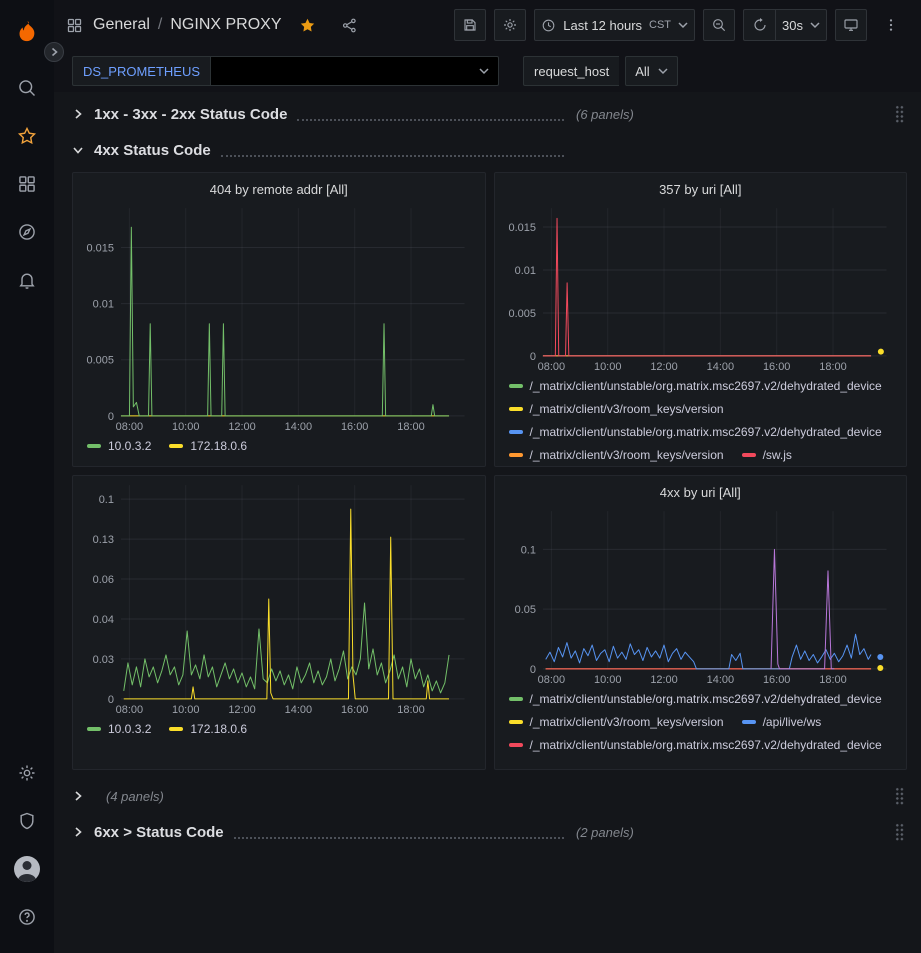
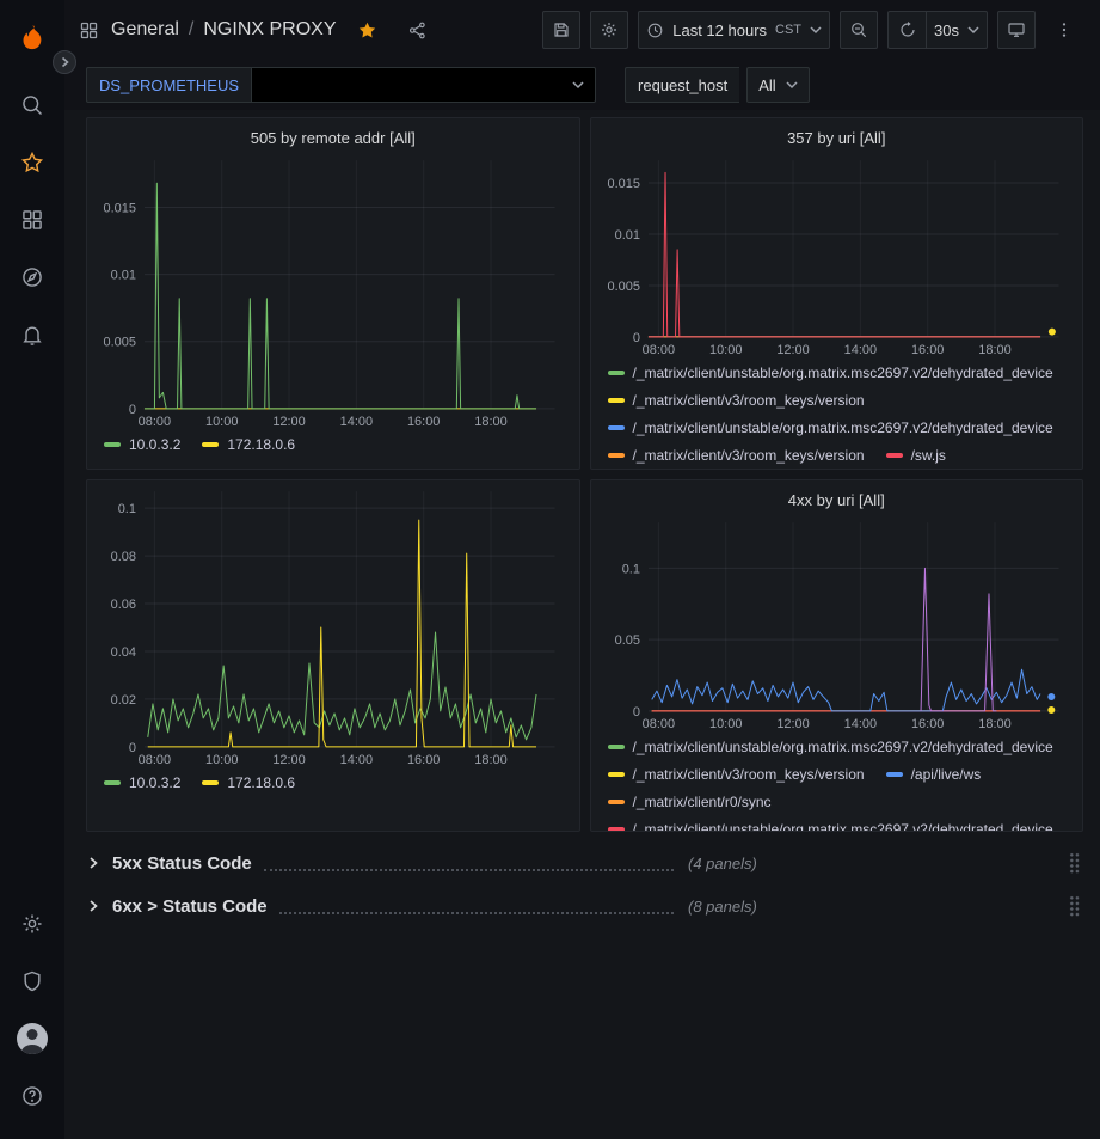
  General
  /
  NGINX PROXY
  Last 12 hours
  CST
  30s
  DS_PROMETHEUS
  request_host
  All
- 1xx - 3xx - 2xx Status Code
- (6 panels)
- 4xx Status Code
- 404 by remote addr [All]
+ 505 by remote addr [All]
  0
  0.005
  0.01
  0.015
  08:00
  10:00
  12:00
  14:00
  16:00
  18:00
  10.0.3.2
  172.18.0.6
  357 by uri [All]
  0
  0.005
  0.01
  0.015
  08:00
  10:00
  12:00
  14:00
  16:00
  18:00
  /_matrix/client/unstable/org.matrix.msc2697.v2/dehydrated_device
  /_matrix/client/v3/room_keys/version
  /_matrix/client/unstable/org.matrix.msc2697.v2/dehydrated_device
  /_matrix/client/v3/room_keys/version
  /sw.js
  0
- 0.03
+ 0.02
  0.04
  0.06
- 0.13
+ 0.08
  0.1
  08:00
  10:00
  12:00
  14:00
  16:00
  18:00
  10.0.3.2
  172.18.0.6
  4xx by uri [All]
  0
  0.05
  0.1
  08:00
  10:00
  12:00
  14:00
  16:00
  18:00
  /_matrix/client/unstable/org.matrix.msc2697.v2/dehydrated_device
  /_matrix/client/v3/room_keys/version
  /api/live/ws
+ /_matrix/client/r0/sync
  /_matrix/client/unstable/org.matrix.msc2697.v2/dehydrated_device
+ 5xx Status Code
  (4 panels)
  6xx > Status Code
- (2 panels)
+ (8 panels)
